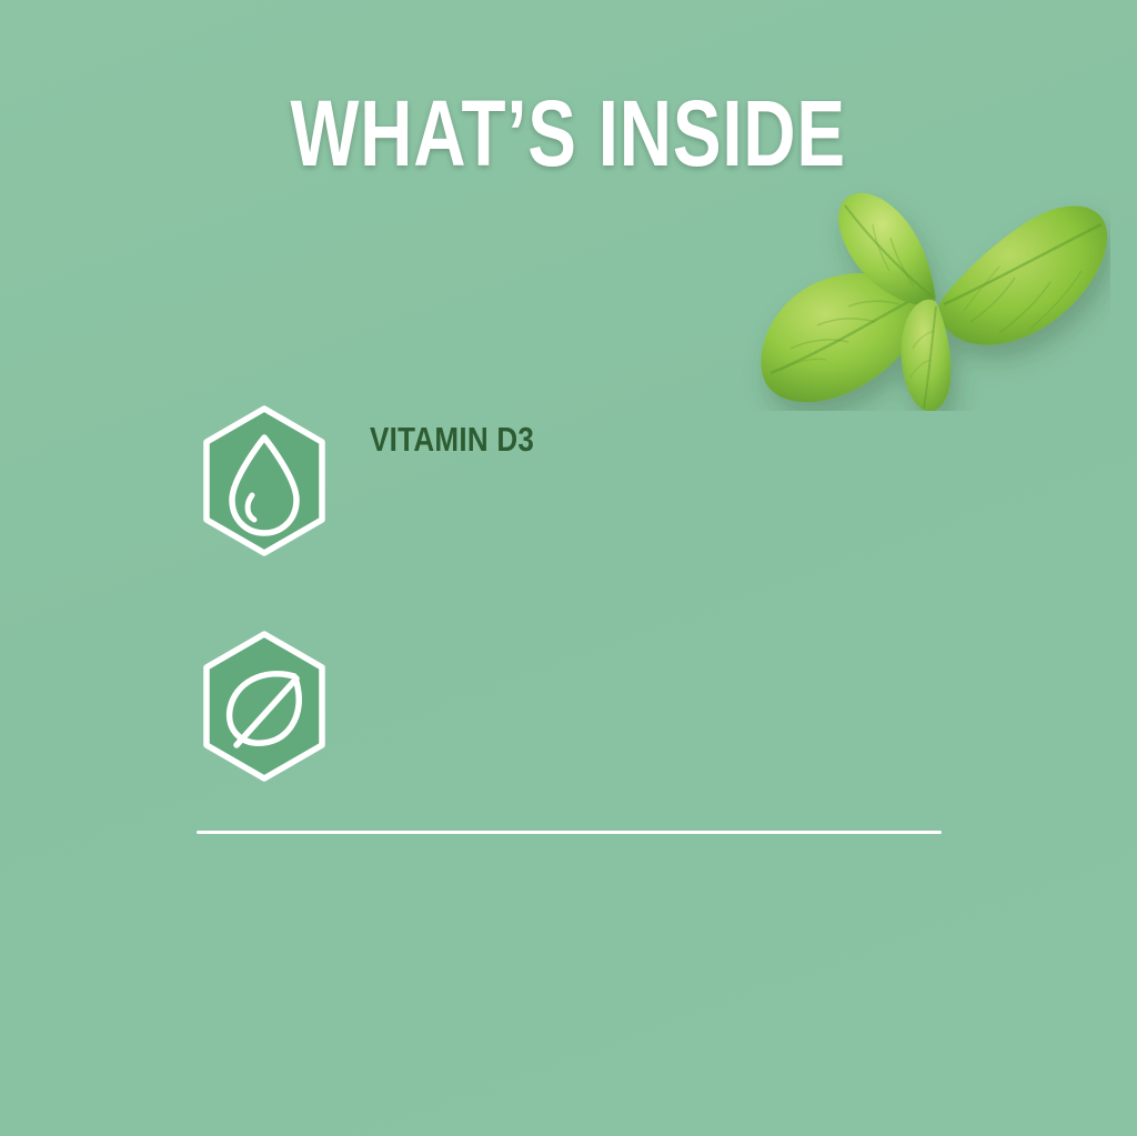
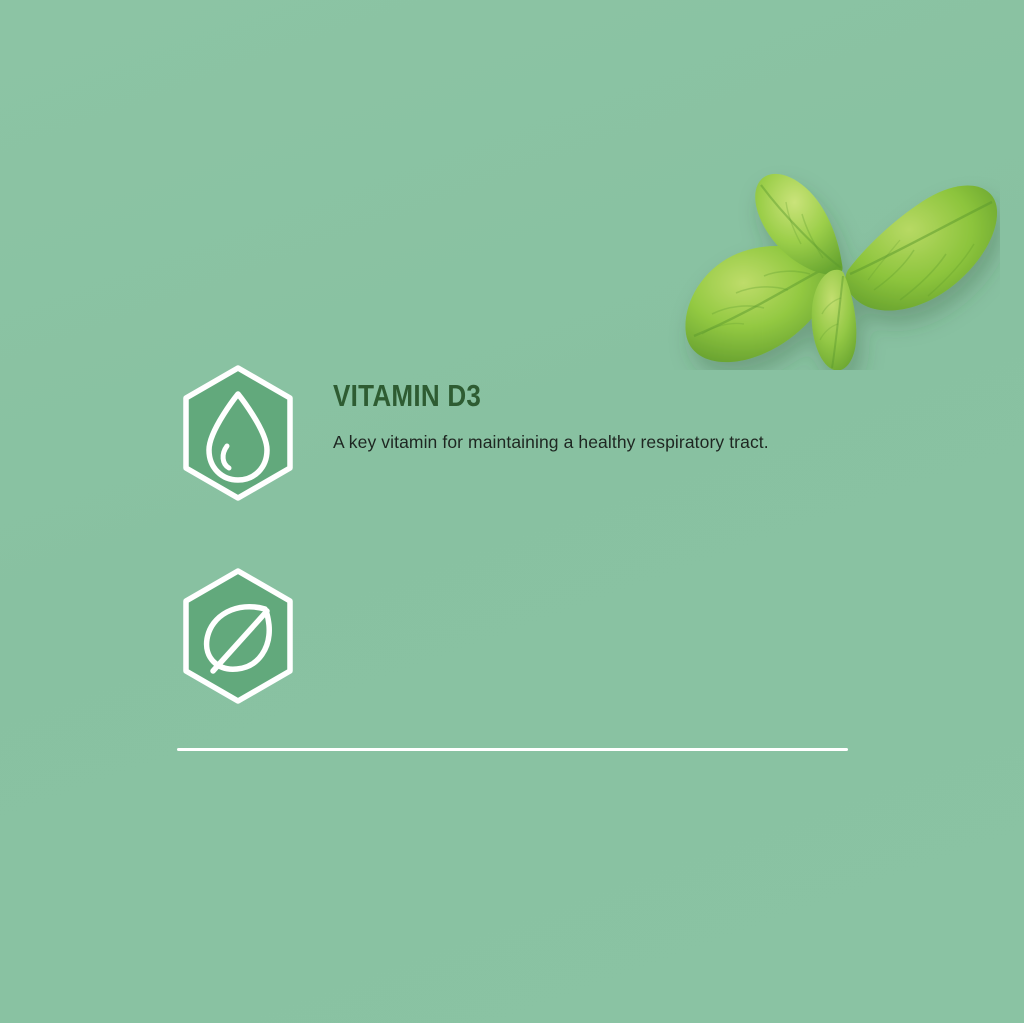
- WHAT’S INSIDE
  VITAMIN D3
+ A key vitamin for maintaining a healthy respiratory tract.
